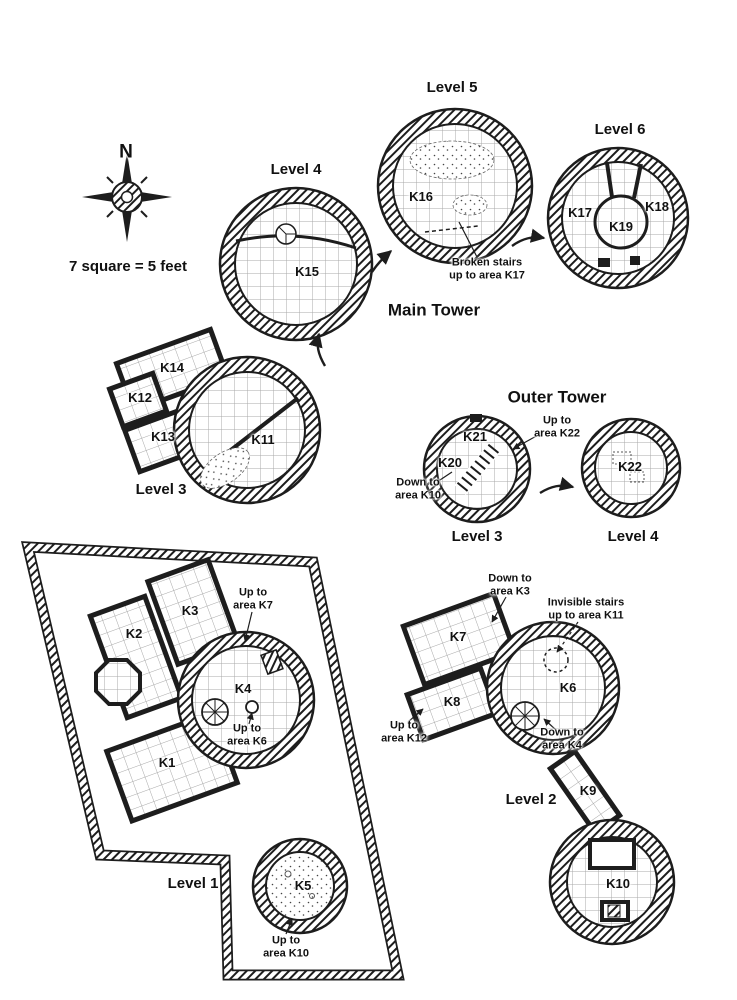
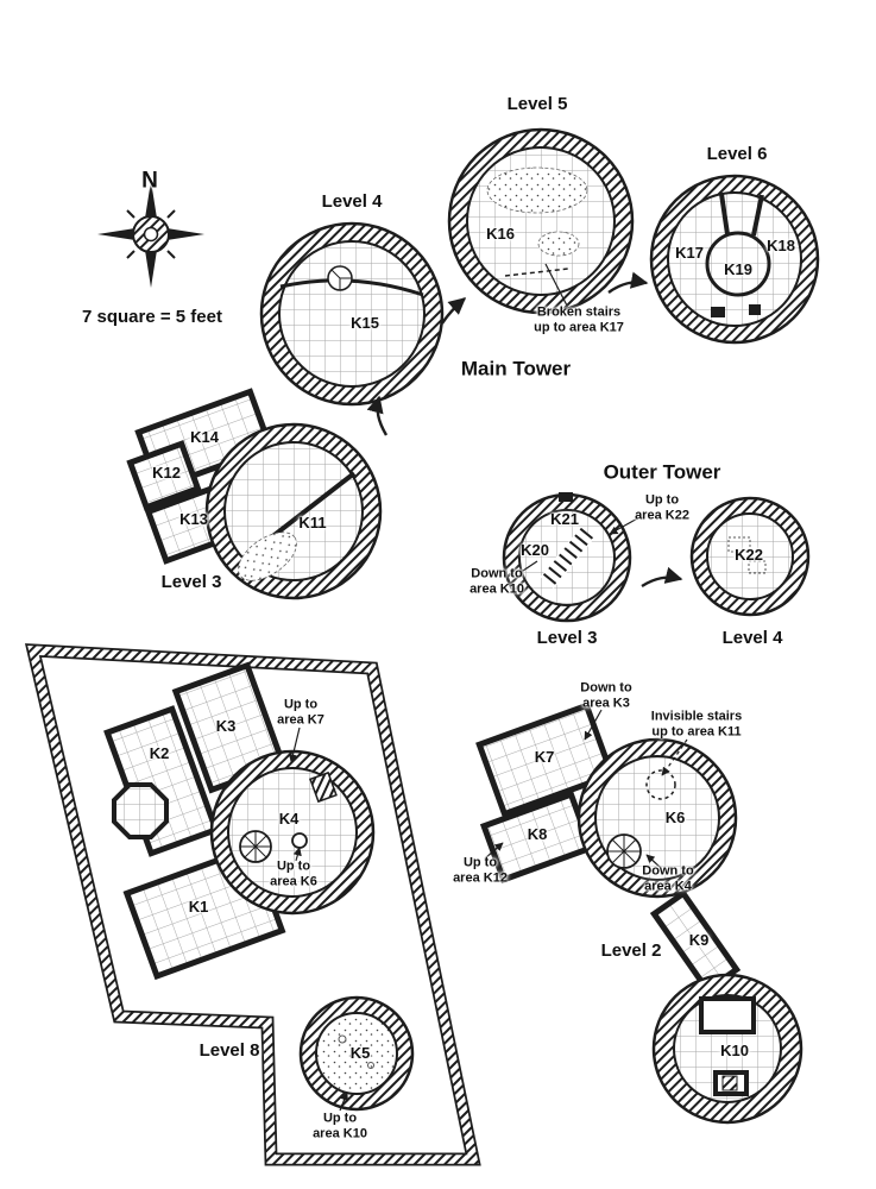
  N
  7 square = 5 feet
  Main Tower
  Outer Tower
  Level 4
  K15
  Level 5
  K16
  Broken stairs
  up to area K17
  Level 6
  K17
  K18
  K19
  K14
  K12
  K13
  K11
  Level 3
  K21
  K20
  Up to
  area K22
  Down to
  area K10
  Level 3
  K22
  Level 4
  K3
  K2
  Up to
  area K7
  K4
  Up to
  area K6
  K1
- Level 1
+ Level 8
  K5
  Up to
  area K10
  Down to
  area K3
  Invisible stairs
  up to area K11
  K7
  K8
  K6
  Up to
  area K12
  Down to
  area K4
  Level 2
  K9
  K10
